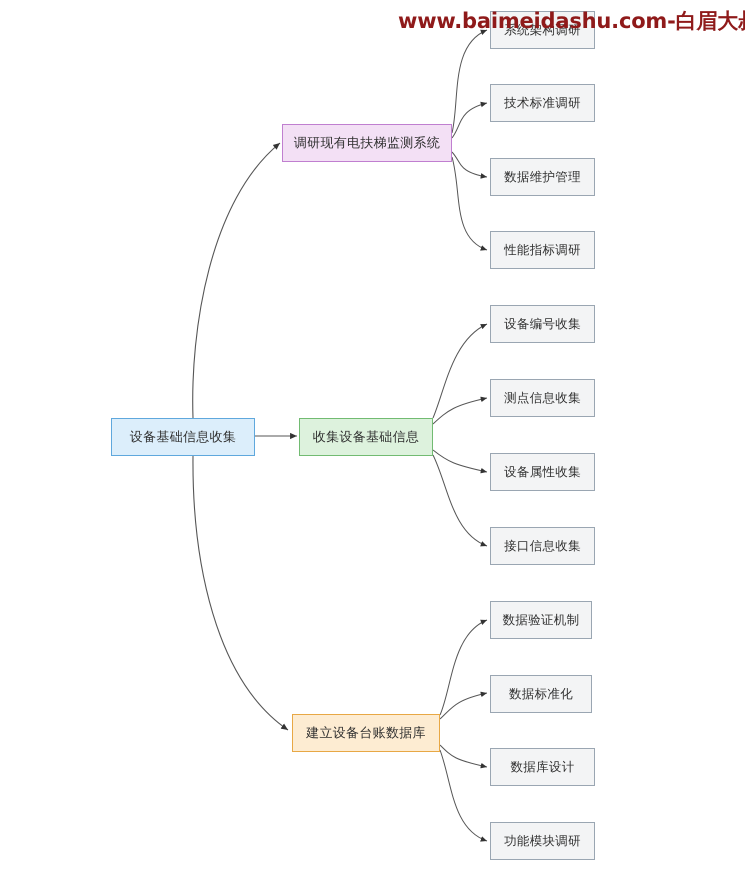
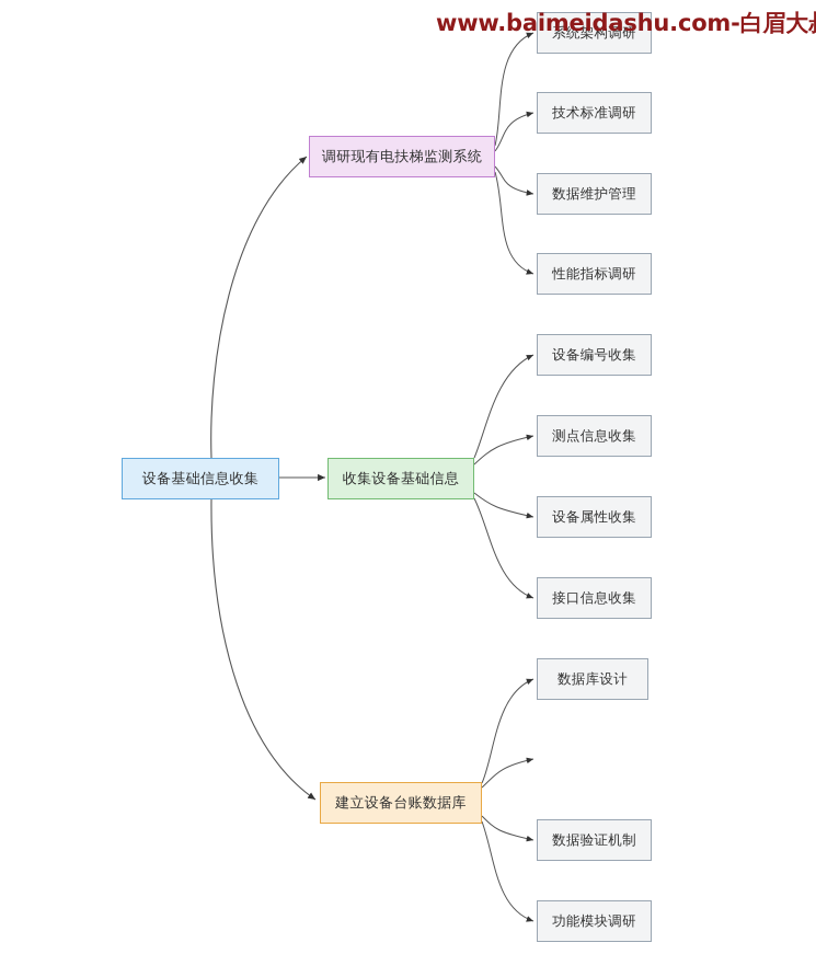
  设备基础信息收集
  调研现有电扶梯监测系统
  系统架构调研
  技术标准调研
  数据维护管理
  性能指标调研
  收集设备基础信息
  设备编号收集
  测点信息收集
  设备属性收集
  接口信息收集
  建立设备台账数据库
- 数据验证机制
+ 数据库设计
- 数据标准化
- 数据库设计
+ 数据验证机制
  功能模块调研
  www.baimeidashu.com-白眉大
